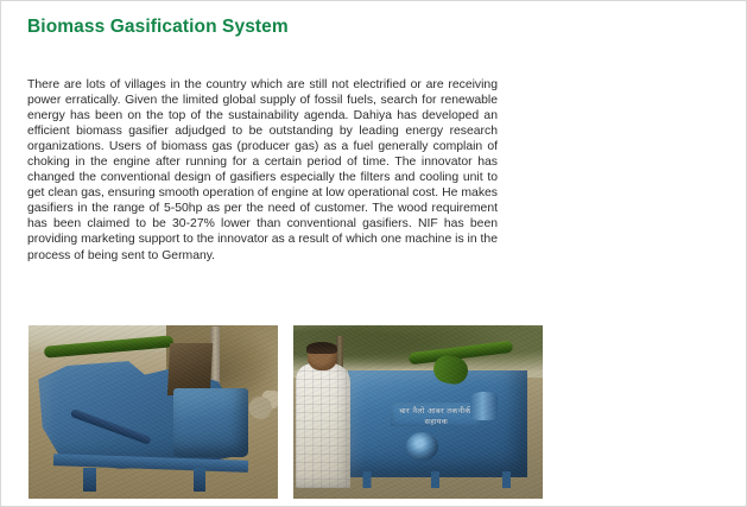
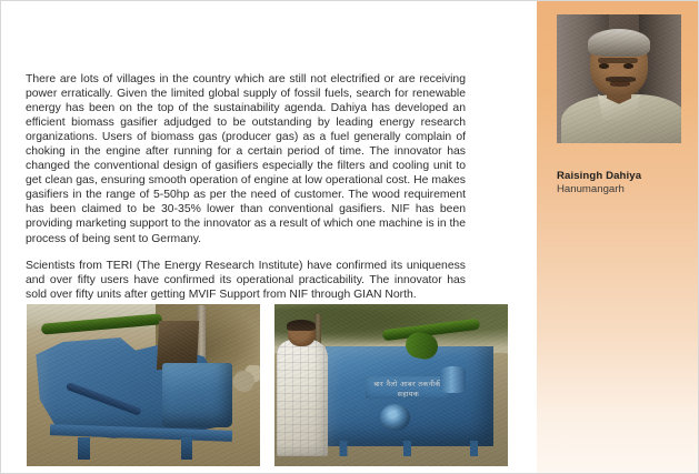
- Biomass Gasification System
- There are lots of villages in the country which are still not electrified or are receiving power erratically. Given the limited global supply of fossil fuels, search for renewable energy has been on the top of the sustainability agenda. Dahiya has developed an efficient biomass gasifier adjudged to be outstanding by leading energy research organizations. Users of biomass gas (producer gas) as a fuel generally complain of choking in the engine after running for a certain period of time. The innovator has changed the conventional design of gasifiers especially the filters and cooling unit to get clean gas, ensuring smooth operation of engine at low operational cost. He makes gasifiers in the range of 5-50hp as per the need of customer. The wood requirement has been claimed to be 30-27% lower than conventional gasifiers. NIF has been providing marketing support to the innovator as a result of which one machine is in the process of being sent to Germany.
+ There are lots of villages in the country which are still not electrified or are receiving power erratically. Given the limited global supply of fossil fuels, search for renewable energy has been on the top of the sustainability agenda. Dahiya has developed an efficient biomass gasifier adjudged to be outstanding by leading energy research organizations. Users of biomass gas (producer gas) as a fuel generally complain of choking in the engine after running for a certain period of time. The innovator has changed the conventional design of gasifiers especially the filters and cooling unit to get clean gas, ensuring smooth operation of engine at low operational cost. He makes gasifiers in the range of 5-50hp as per the need of customer. The wood requirement has been claimed to be 30-35% lower than conventional gasifiers. NIF has been providing marketing support to the innovator as a result of which one machine is in the process of being sent to Germany.
+ Scientists from TERI (The Energy Research Institute) have confirmed its uniqueness and over fifty users have confirmed its operational practicability. The innovator has sold over fifty units after getting MVIF Support from NIF through GIAN North.
+ Raisingh Dahiya
+ Hanumangarh
